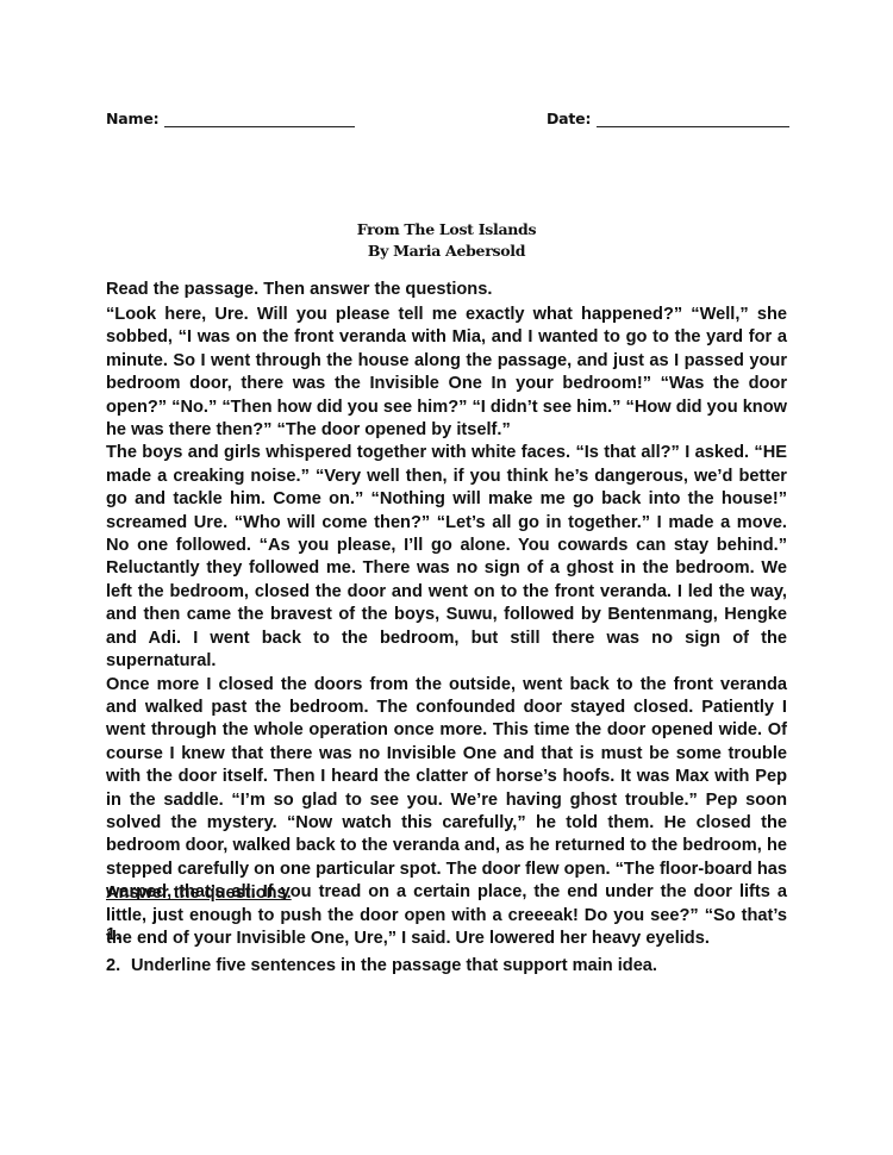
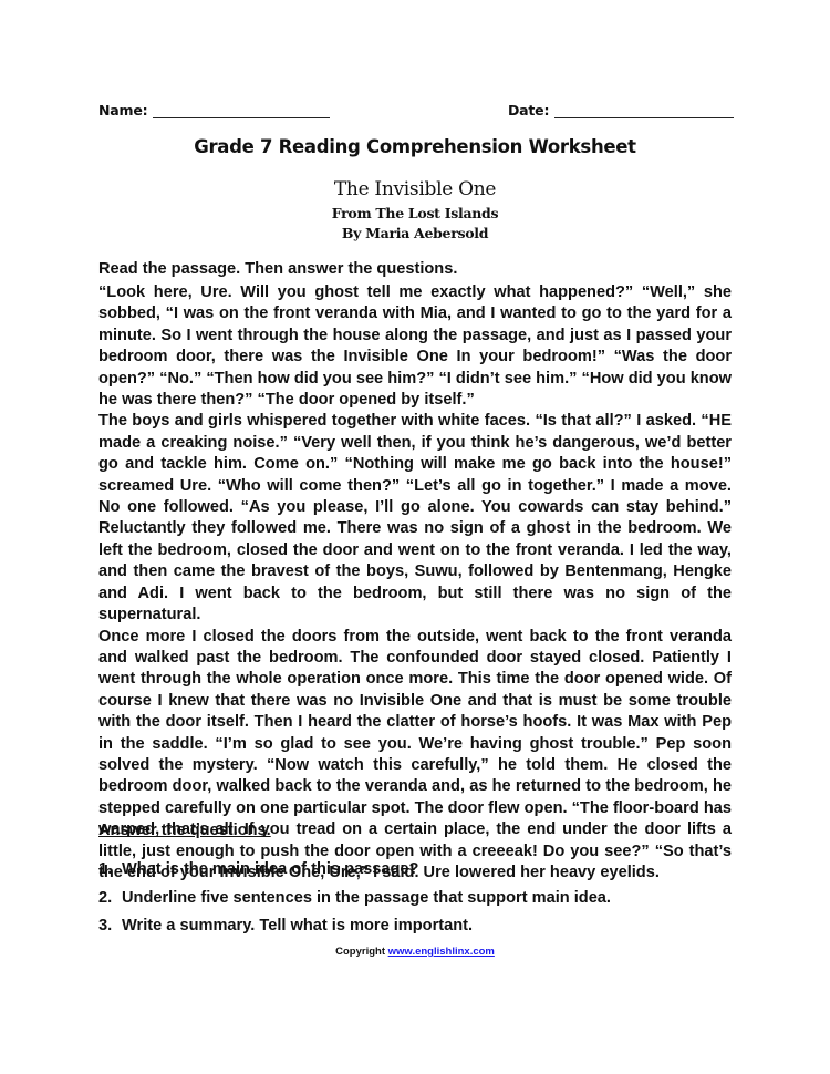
  Name:
  Date:
+ Grade 7 Reading Comprehension Worksheet
+ The Invisible One
  From The Lost Islands
  By Maria Aebersold
  Read the passage. Then answer the questions.
- “Look here, Ure. Will you please tell me exactly what happened?” “Well,” she sobbed, “I was on the front veranda with Mia, and I wanted to go to the yard for a minute. So I went through the house along the passage, and just as I passed your bedroom door, there was the Invisible One In your bedroom!” “Was the door open?” “No.” “Then how did you see him?” “I didn’t see him.” “How did you know he was there then?” “The door opened by itself.”
+ “Look here, Ure. Will you ghost tell me exactly what happened?” “Well,” she sobbed, “I was on the front veranda with Mia, and I wanted to go to the yard for a minute. So I went through the house along the passage, and just as I passed your bedroom door, there was the Invisible One In your bedroom!” “Was the door open?” “No.” “Then how did you see him?” “I didn’t see him.” “How did you know he was there then?” “The door opened by itself.”
  The boys and girls whispered together with white faces. “Is that all?” I asked. “HE made a creaking noise.” “Very well then, if you think he’s dangerous, we’d better go and tackle him. Come on.” “Nothing will make me go back into the house!” screamed Ure. “Who will come then?” “Let’s all go in together.” I made a move. No one followed. “As you please, I’ll go alone. You cowards can stay behind.” Reluctantly they followed me. There was no sign of a ghost in the bedroom. We left the bedroom, closed the door and went on to the front veranda. I led the way, and then came the bravest of the boys, Suwu, followed by Bentenmang, Hengke and Adi. I went back to the bedroom, but still there was no sign of the supernatural.
  Once more I closed the doors from the outside, went back to the front veranda and walked past the bedroom. The confounded door stayed closed. Patiently I went through the whole operation once more. This time the door opened wide. Of course I knew that there was no Invisible One and that is must be some trouble with the door itself. Then I heard the clatter of horse’s hoofs. It was Max with Pep in the saddle. “I’m so glad to see you. We’re having ghost trouble.” Pep soon solved the mystery. “Now watch this carefully,” he told them. He closed the bedroom door, walked back to the veranda and, as he returned to the bedroom, he stepped carefully on one particular spot. The door flew open. “The floor-board has warped, that’s all. If you tread on a certain place, the end under the door lifts a little, just enough to push the door open with a creeeak! Do you see?” “So that’s the end of your Invisible One, Ure,” I said. Ure lowered her heavy eyelids.
  Answer the questions.
  1.
+ What is the main idea of this passage?
  2.
  Underline five sentences in the passage that support main idea.
+ 3.
+ Write a summary. Tell what is more important.
+ Copyright www.englishlinx.com
